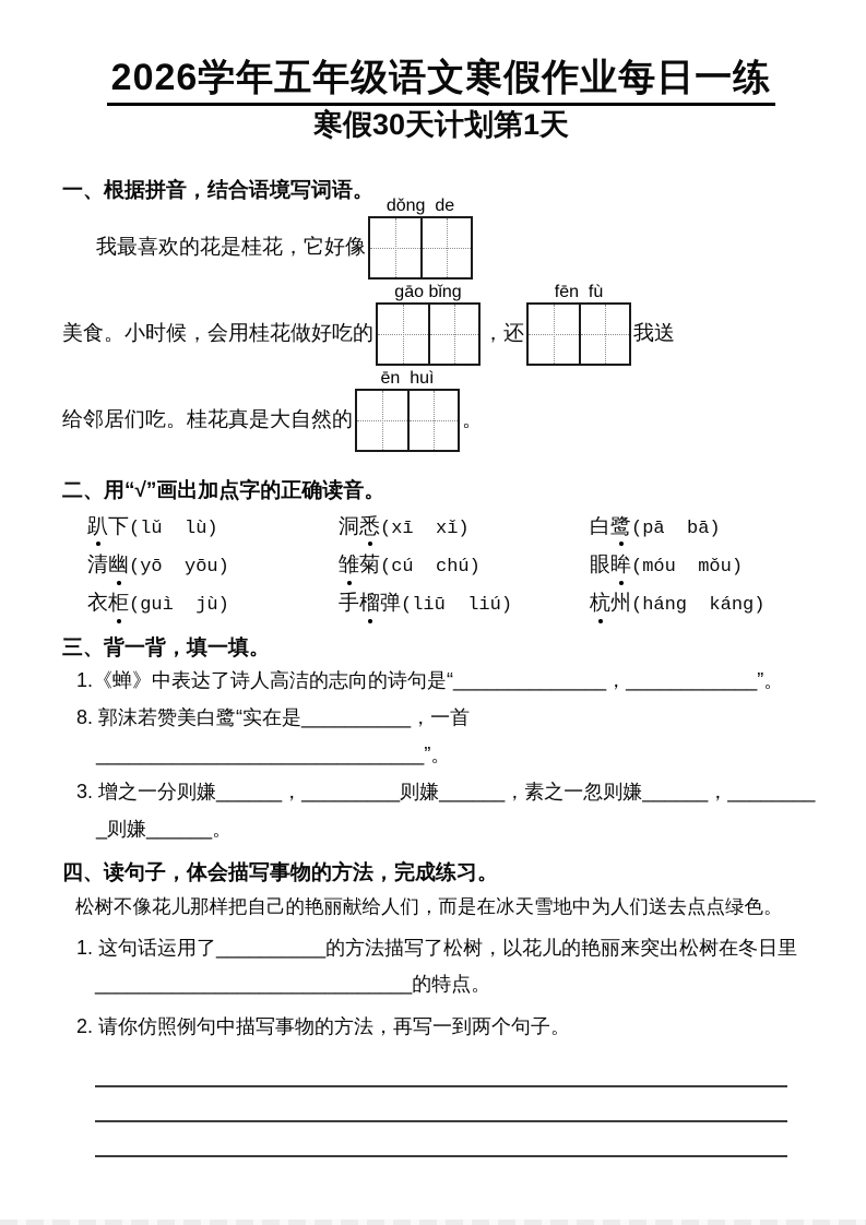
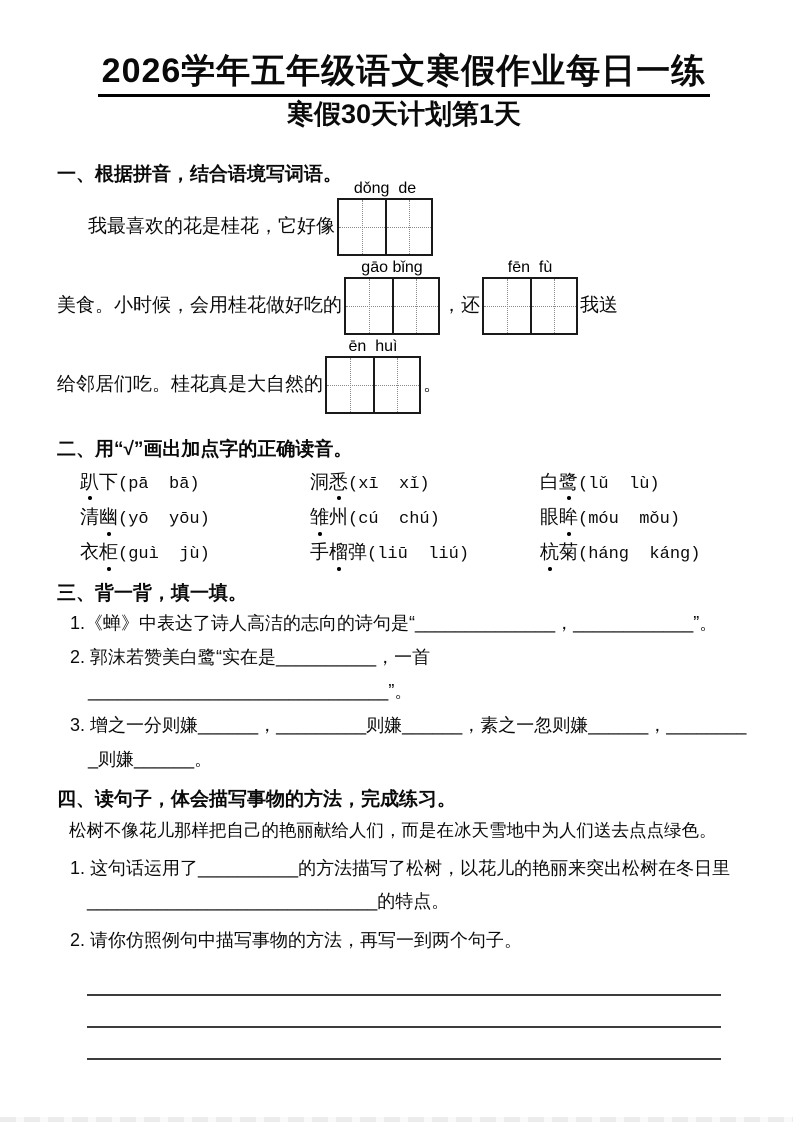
  2026学年五年级语文寒假作业每日一练
  寒假30天计划第1天
  一、根据拼音，结合语境写词语。
  我最喜欢的花是桂花，它好像
  dǒng de
  美食。小时候，
  会用桂花做好吃的
  gāo bǐng
  ，还
  fēn fù
  我送
  给邻居们吃。桂花真是大自然的
  ēn huì
  。
  二、用“√”画出加点字的正确读音。
- 趴下(lǔ lù)
+ 趴下(pā bā)
  洞悉(xī xǐ)
- 白鹭(pā bā)
+ 白鹭(lǔ lù)
  清幽(yō yōu)
- 雏菊(cú chú)
+ 雏州(cú chú)
  眼眸(móu mǒu)
  衣柜(guì jù)
  手榴弹(liū liú)
- 杭州(háng káng)
+ 杭菊(háng káng)
  三、背一背，填一填。
  1.《蝉》中表达了诗人高洁的志向的诗句是“______________，____________”。
- 8. 郭沫若赞美白鹭“实在是__________，一首______________________________”。
+ 2. 郭沫若赞美白鹭“实在是__________，一首______________________________”。
  3. 增之一分则嫌______，_________则嫌______，素之一忽则嫌______，_________则嫌______。
  四、读句子，体会描写事物的方法，完成练习。
  松树不像花儿那样把自己的艳丽献给人们，而是在冰天雪地中为人们送去点点绿色。
  1. 这句话运用了__________的方法描写了松树，以花儿的艳丽来突出松树在冬日里
  _____________________________的特点。
  2. 请你仿照例句中描写事物的方法，再写一到两个句子。
